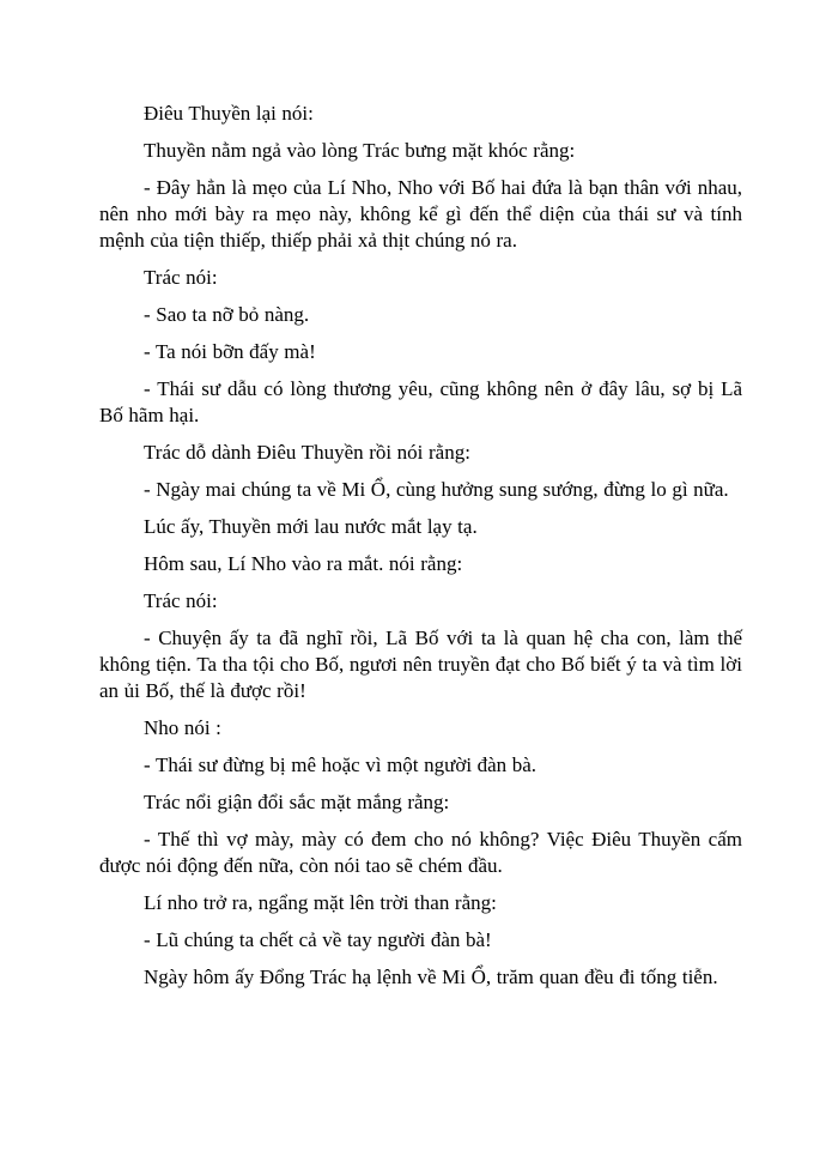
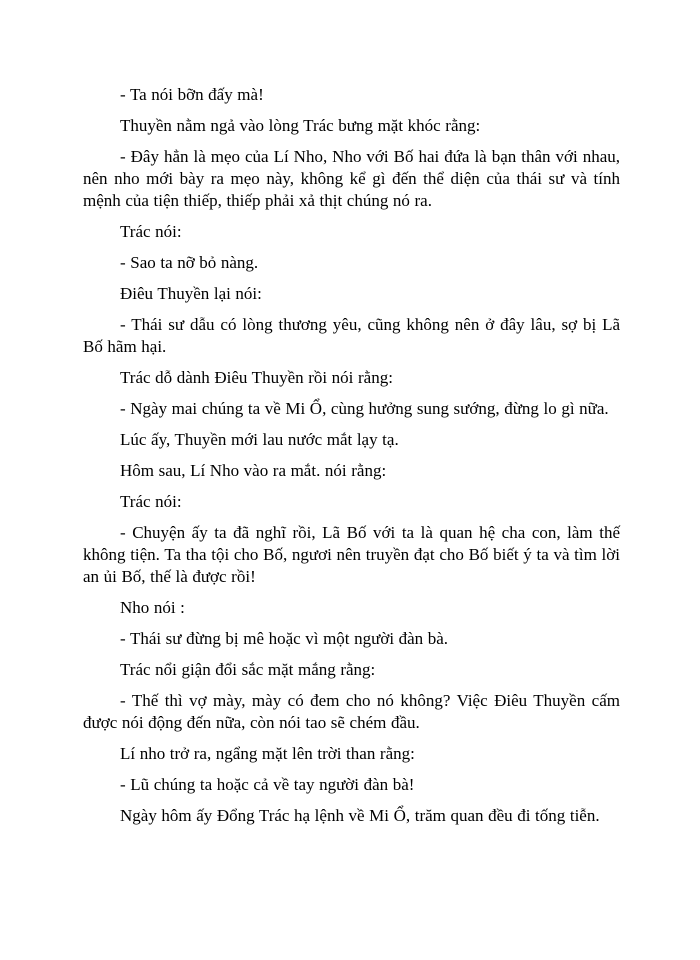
- Điêu Thuyền lại nói:
+ - Ta nói bỡn đấy mà!
  Thuyền nằm ngả vào lòng Trác bưng mặt khóc rằng:
  - Đây hẳn là mẹo của Lí Nho, Nho với Bố hai đứa là bạn thân với nhau, nên nho mới bày ra mẹo này, không kể gì đến thể diện của thái sư và tính mệnh của tiện thiếp, thiếp phải xả thịt chúng nó ra.
  Trác nói:
  - Sao ta nỡ bỏ nàng.
- - Ta nói bỡn đấy mà!
+ Điêu Thuyền lại nói:
  - Thái sư dẫu có lòng thương yêu, cũng không nên ở đây lâu, sợ bị Lã Bố hãm hại.
  Trác dỗ dành Điêu Thuyền rồi nói rằng:
  - Ngày mai chúng ta về Mi Ổ, cùng hưởng sung sướng, đừng lo gì nữa.
  Lúc ấy, Thuyền mới lau nước mắt lạy tạ.
  Hôm sau, Lí Nho vào ra mắt. nói rằng:
  Trác nói:
  - Chuyện ấy ta đã nghĩ rồi, Lã Bố với ta là quan hệ cha con, làm thế không tiện. Ta tha tội cho Bố, ngươi nên truyền đạt cho Bố biết ý ta và tìm lời an ủi Bố, thế là được rồi!
  Nho nói :
  - Thái sư đừng bị mê hoặc vì một người đàn bà.
  Trác nổi giận đổi sắc mặt mắng rằng:
  - Thế thì vợ mày, mày có đem cho nó không? Việc Điêu Thuyền cấm được nói động đến nữa, còn nói tao sẽ chém đầu.
  Lí nho trở ra, ngẩng mặt lên trời than rằng:
- - Lũ chúng ta chết cả về tay người đàn bà!
+ - Lũ chúng ta hoặc cả về tay người đàn bà!
  Ngày hôm ấy Đổng Trác hạ lệnh về Mi Ổ, trăm quan đều đi tống tiễn.
